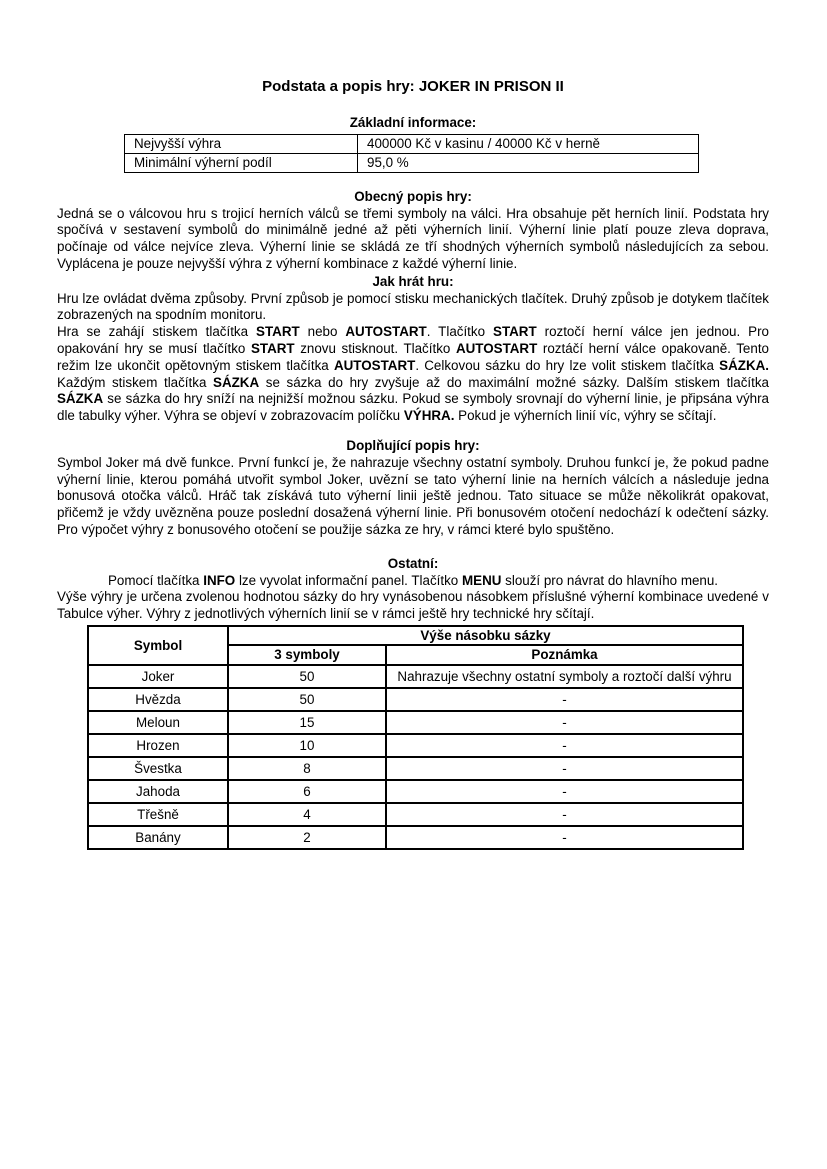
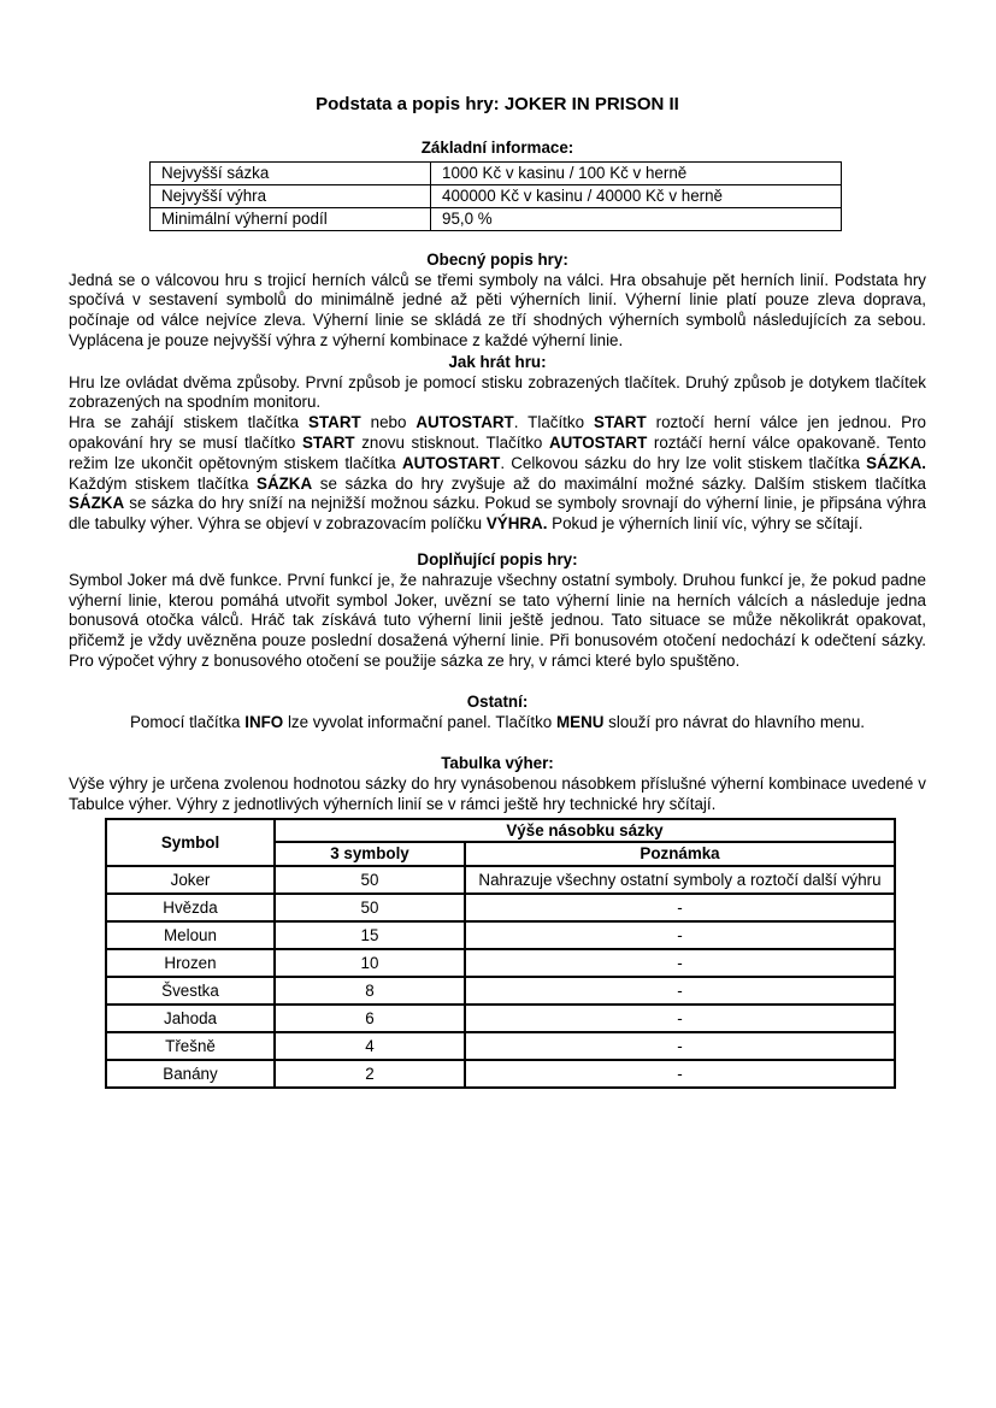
  Podstata a popis hry: JOKER IN PRISON II
  Základní informace:
+ Nejvyšší sázka	1000 Kč v kasinu / 100 Kč v herně
  Nejvyšší výhra	400000 Kč v kasinu / 40000 Kč v herně
  Minimální výherní podíl	95,0 %
  Obecný popis hry:
  Jedná se o válcovou hru s trojicí herních válců se třemi symboly na válci. Hra obsahuje pět herních linií. Podstata hry spočívá v sestavení symbolů do minimálně jedné až pěti výherních linií. Výherní linie platí pouze zleva doprava, počínaje od válce nejvíce zleva. Výherní linie se skládá ze tří shodných výherních symbolů následujících za sebou. Vyplácena je pouze nejvyšší výhra z výherní kombinace z každé výherní linie.
  Jak hrát hru:
- Hru lze ovládat dvěma způsoby. První způsob je pomocí stisku mechanických tlačítek. Druhý způsob je dotykem tlačítek zobrazených na spodním monitoru.
+ Hru lze ovládat dvěma způsoby. První způsob je pomocí stisku zobrazených tlačítek. Druhý způsob je dotykem tlačítek zobrazených na spodním monitoru.
  Hra se zahájí stiskem tlačítka START nebo AUTOSTART. Tlačítko START roztočí herní válce jen jednou. Pro opakování hry se musí tlačítko START znovu stisknout. Tlačítko AUTOSTART roztáčí herní válce opakovaně. Tento režim lze ukončit opětovným stiskem tlačítka AUTOSTART. Celkovou sázku do hry lze volit stiskem tlačítka SÁZKA. Každým stiskem tlačítka SÁZKA se sázka do hry zvyšuje až do maximální možné sázky. Dalším stiskem tlačítka SÁZKA se sázka do hry sníží na nejnižší možnou sázku. Pokud se symboly srovnají do výherní linie, je připsána výhra dle tabulky výher. Výhra se objeví v zobrazovacím políčku VÝHRA. Pokud je výherních linií víc, výhry se sčítají.
  Doplňující popis hry:
  Symbol Joker má dvě funkce. První funkcí je, že nahrazuje všechny ostatní symboly. Druhou funkcí je, že pokud padne výherní linie, kterou pomáhá utvořit symbol Joker, uvězní se tato výherní linie na herních válcích a následuje jedna bonusová otočka válců. Hráč tak získává tuto výherní linii ještě jednou. Tato situace se může několikrát opakovat, přičemž je vždy uvězněna pouze poslední dosažená výherní linie. Při bonusovém otočení nedochází k odečtení sázky. Pro výpočet výhry z bonusového otočení se použije sázka ze hry, v rámci které bylo spuštěno.
  Ostatní:
  Pomocí tlačítka INFO lze vyvolat informační panel. Tlačítko MENU slouží pro návrat do hlavního menu.
+ Tabulka výher:
  Výše výhry je určena zvolenou hodnotou sázky do hry vynásobenou násobkem příslušné výherní kombinace uvedené v Tabulce výher. Výhry z jednotlivých výherních linií se v rámci ještě hry technické hry sčítají.
  Symbol	Výše násobku sázky
  3 symboly	Poznámka
  Joker	50	Nahrazuje všechny ostatní symboly a roztočí další výhru
  Hvězda	50	-
  Meloun	15	-
  Hrozen	10	-
  Švestka	8	-
  Jahoda	6	-
  Třešně	4	-
  Banány	2	-
